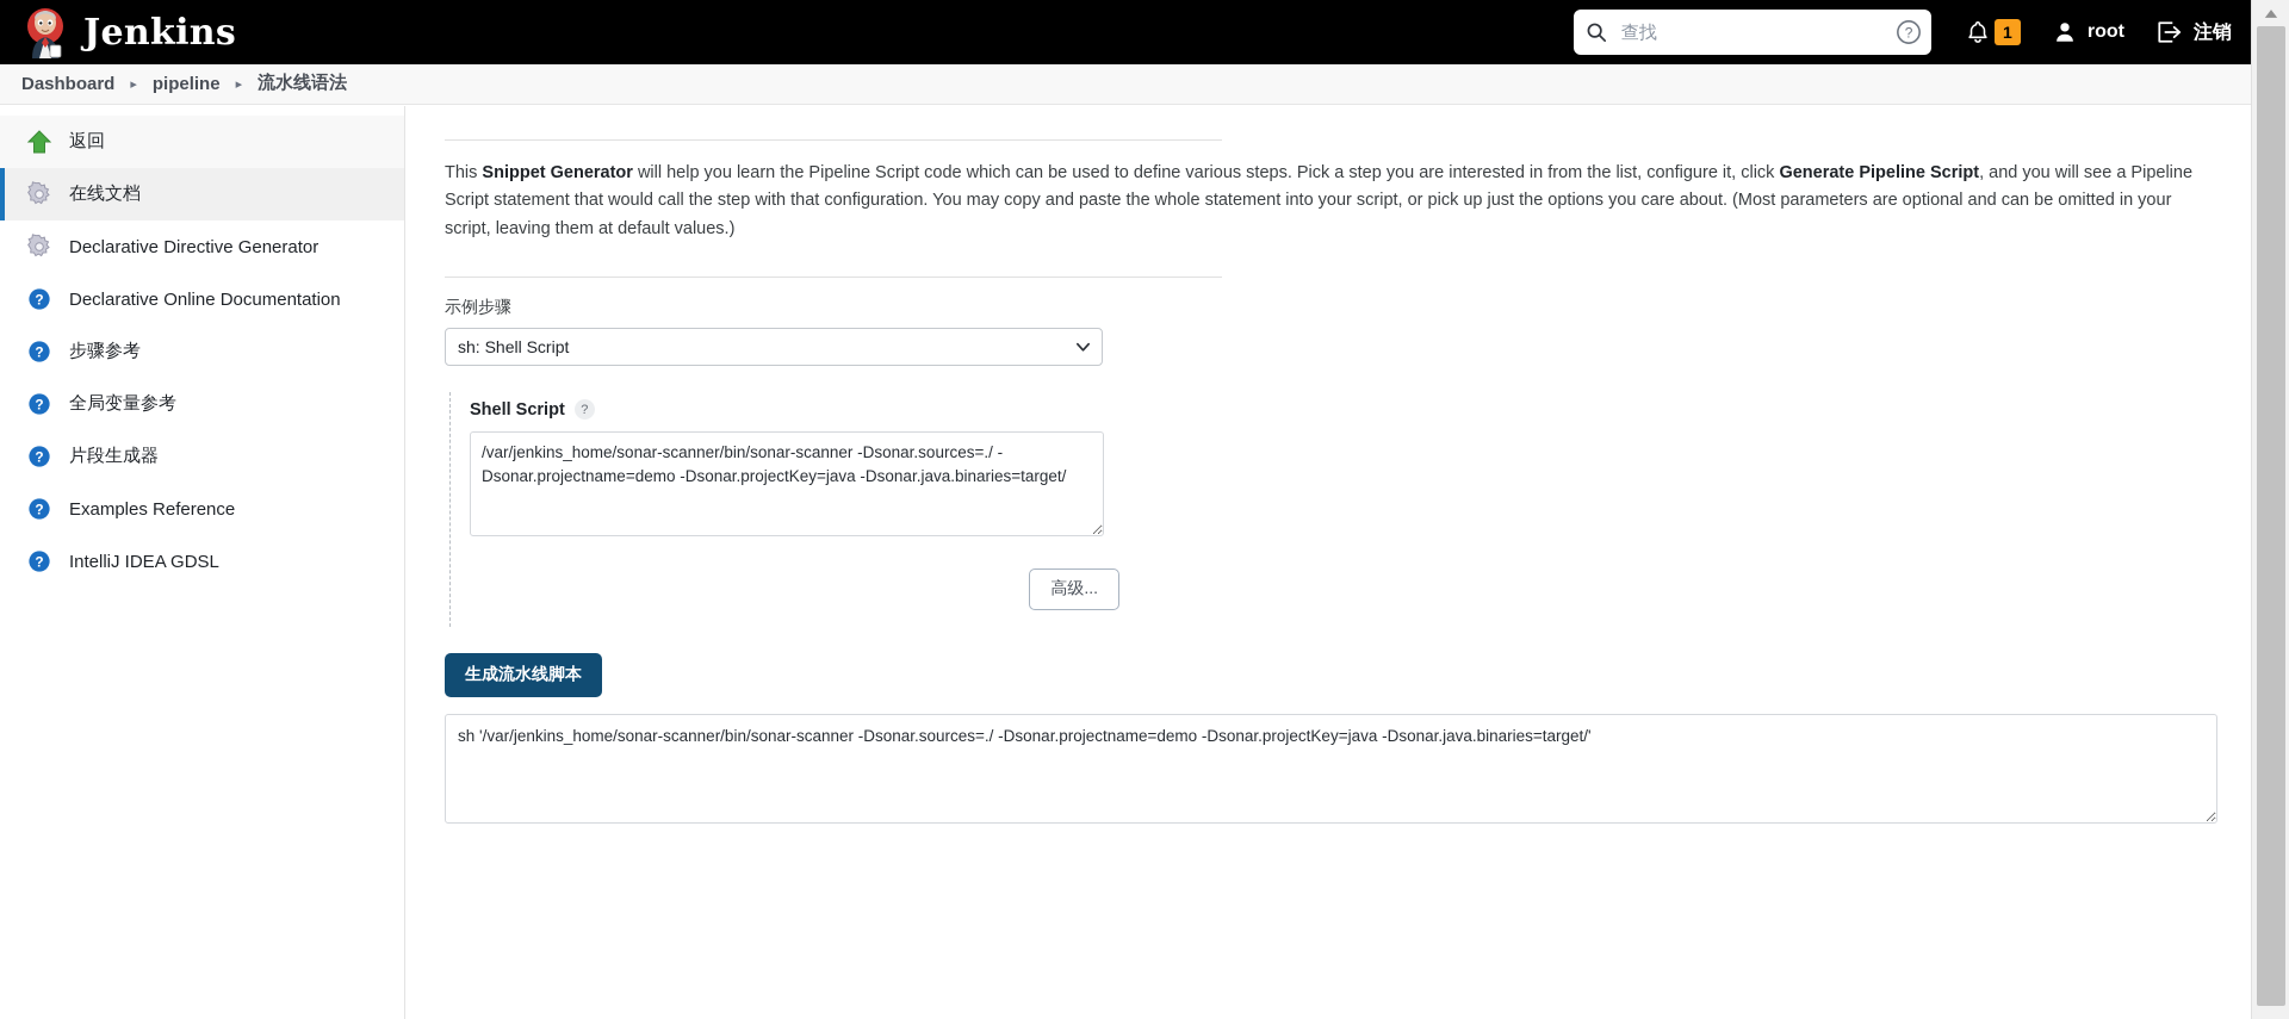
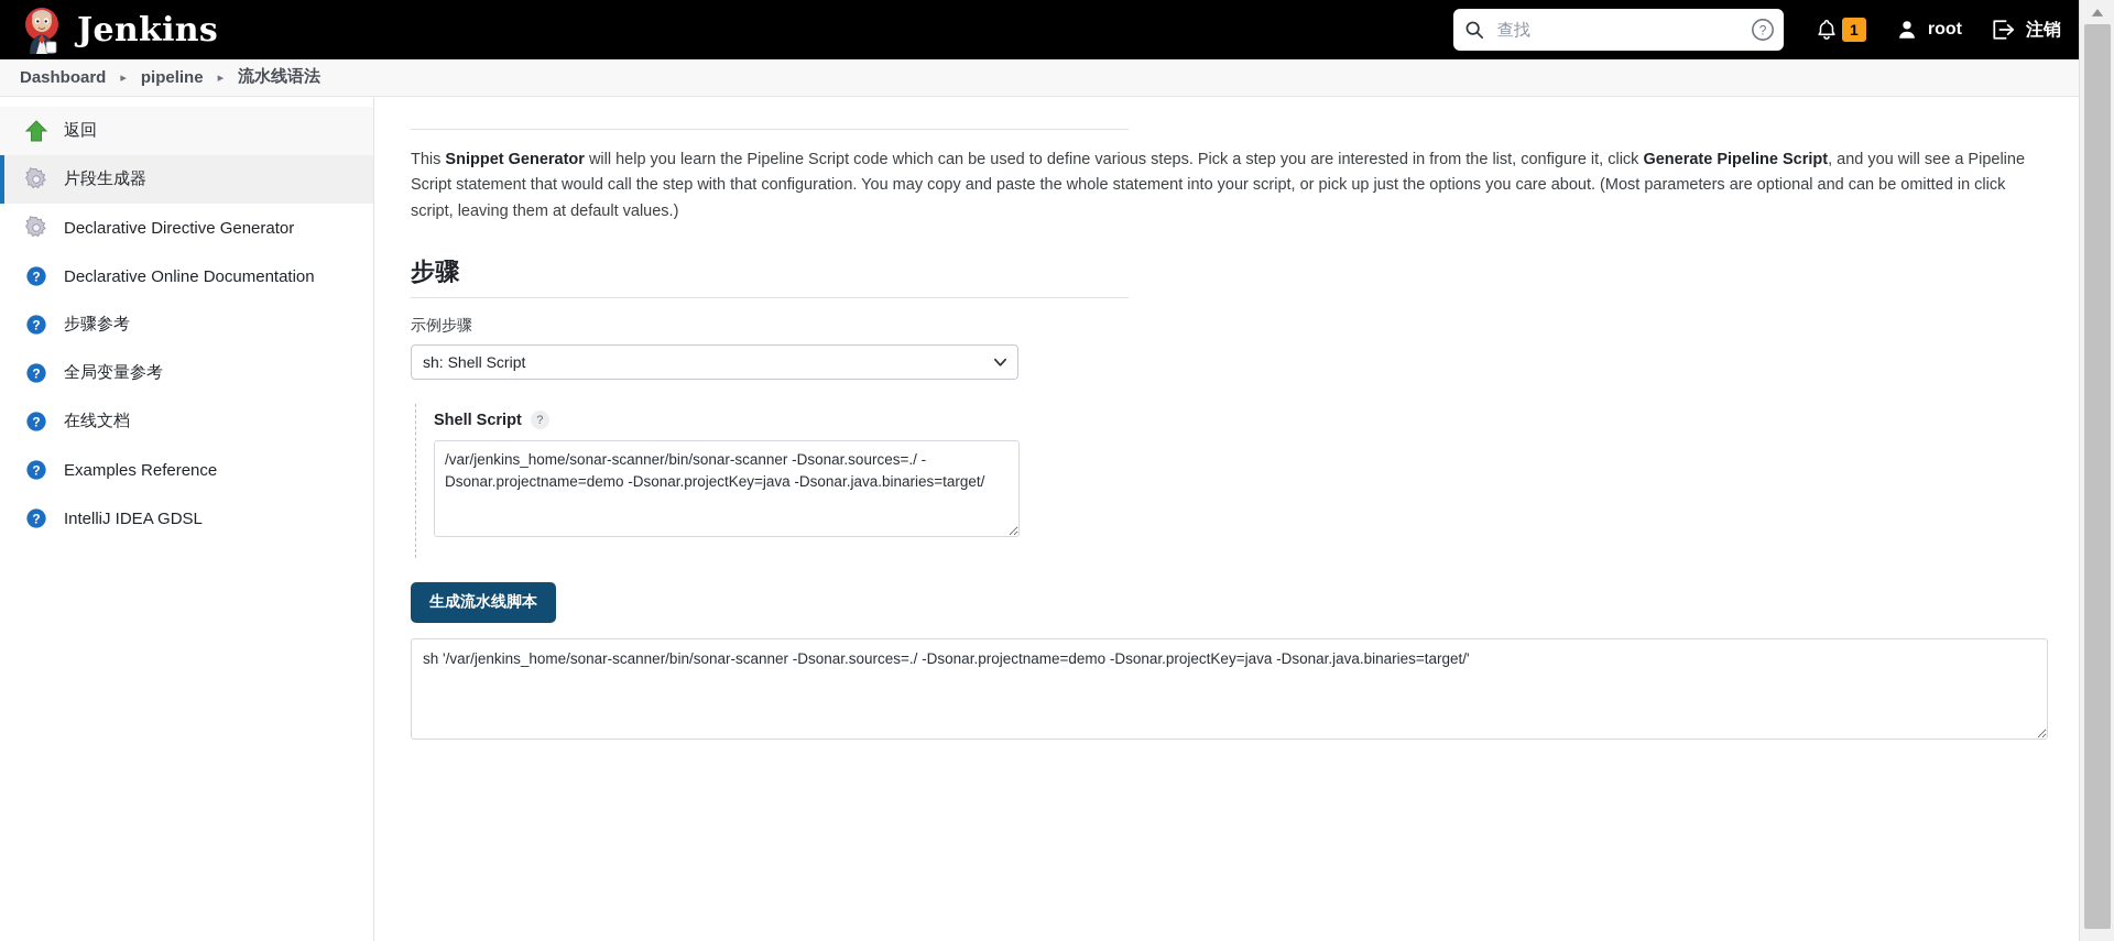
  Jenkins
  查找
  ?
  1
  root
  注销
  Dashboard
  ▸
  pipeline
  ▸
  流水线语法
  返回
- 在线文档
+ 片段生成器
  Declarative Directive Generator
  ?
  Declarative Online Documentation
  ?
  步骤参考
  ?
  全局变量参考
  ?
- 片段生成器
+ 在线文档
  ?
  Examples Reference
  ?
  IntelliJ IDEA GDSL
- This Snippet Generator will help you learn the Pipeline Script code which can be used to define various steps. Pick a step you are interested in from the list, configure it, click Generate Pipeline Script, and you will see a Pipeline Script statement that would call the step with that configuration. You may copy and paste the whole statement into your script, or pick up just the options you care about. (Most parameters are optional and can be omitted in your script, leaving them at default values.)
+ This Snippet Generator will help you learn the Pipeline Script code which can be used to define various steps. Pick a step you are interested in from the list, configure it, click Generate Pipeline Script, and you will see a Pipeline Script statement that would call the step with that configuration. You may copy and paste the whole statement into your script, or pick up just the options you care about. (Most parameters are optional and can be omitted in click script, leaving them at default values.)
+ 步骤
  示例步骤
  sh: Shell Script
  Shell Script
  ?
- 高级...
  生成流水线脚本
  sh '/var/jenkins_home/sonar-scanner/bin/sonar-scanner -Dsonar.sources=./ -Dsonar.projectname=demo -Dsonar.projectKey=java -Dsonar.java.binaries=target/'
